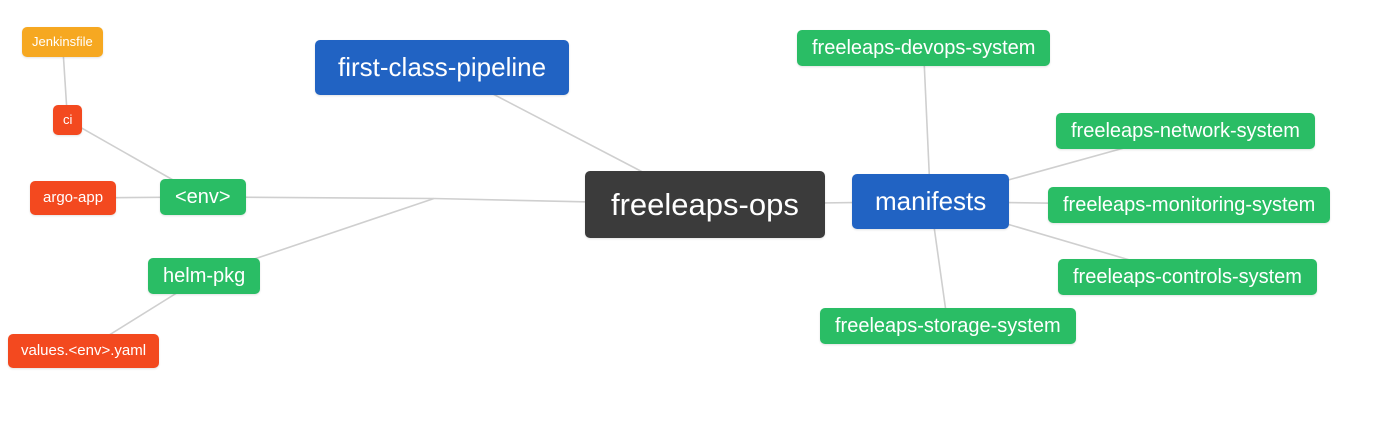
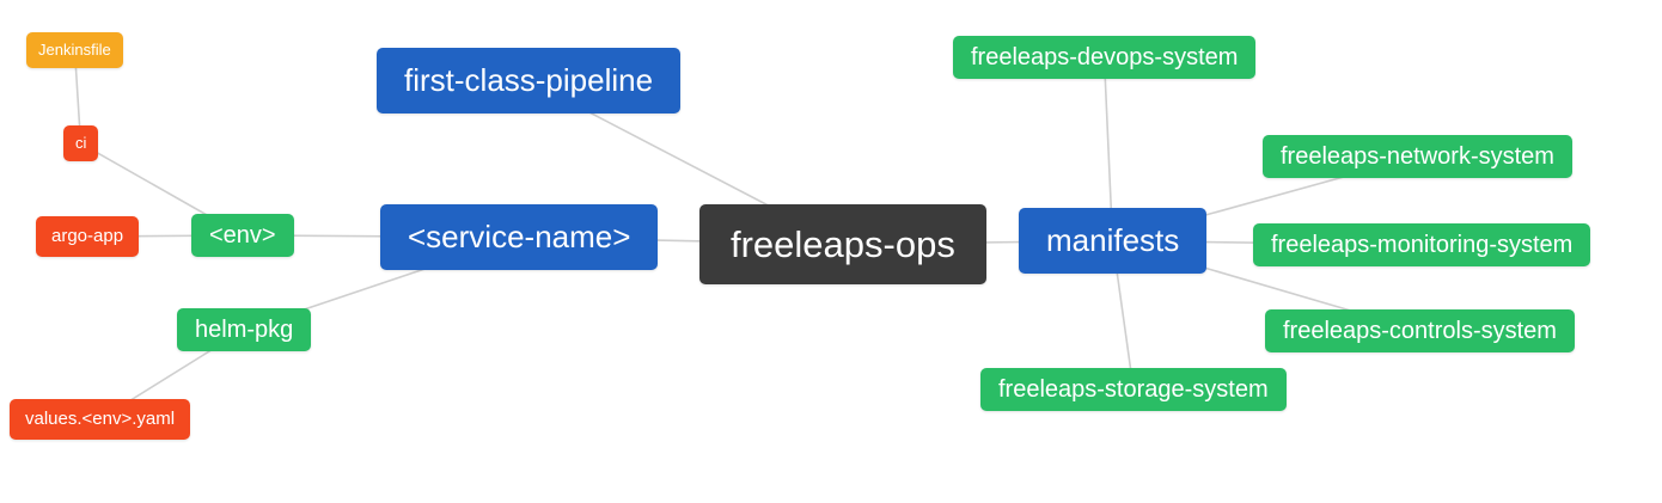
  Jenkinsfile
  ci
  argo-app
  <env>
  helm-pkg
  values.<env>.yaml
  first-class-pipeline
+ <service-name>
  freeleaps-ops
  manifests
  freeleaps-devops-system
  freeleaps-network-system
  freeleaps-monitoring-system
  freeleaps-controls-system
  freeleaps-storage-system
